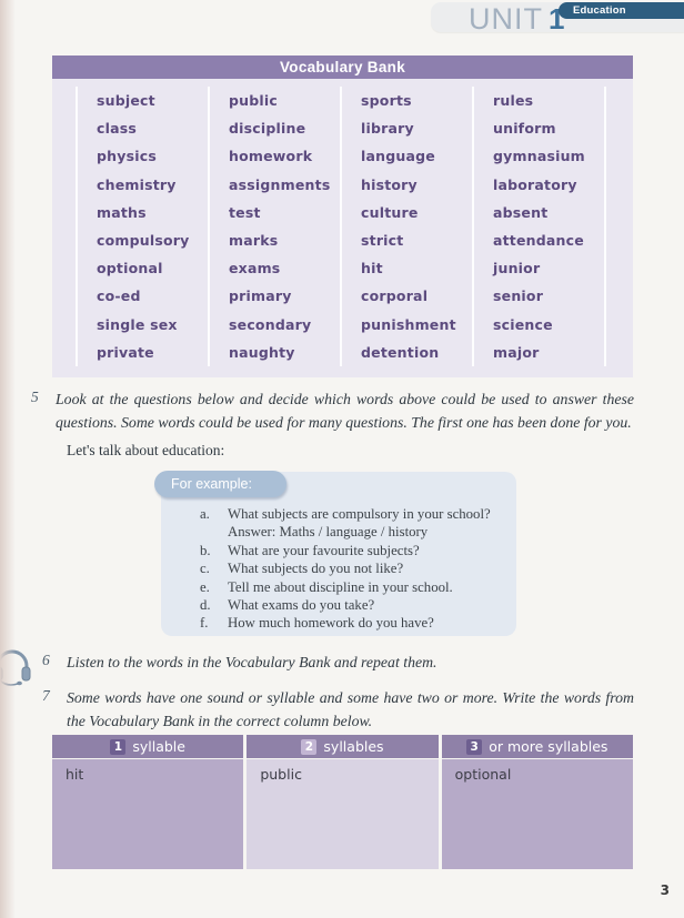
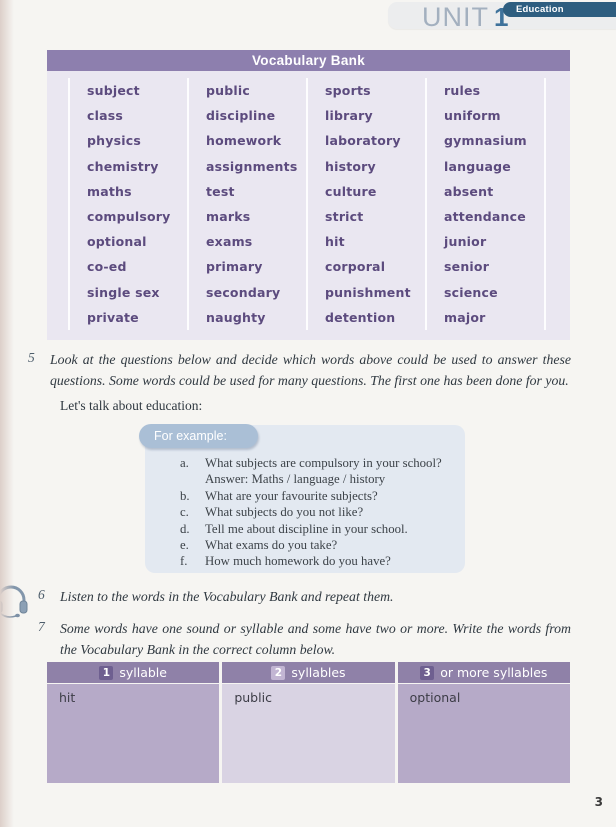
  UNIT
  1
  Education
  Vocabulary Bank
  subject
  class
  physics
  chemistry
  maths
  compulsory
  optional
  co-ed
  single sex
  private
  public
  discipline
  homework
  assignments
  test
  marks
  exams
  primary
  secondary
  naughty
  sports
  library
- language
+ laboratory
  history
  culture
  strict
  hit
  corporal
  punishment
  detention
  rules
  uniform
  gymnasium
- laboratory
+ language
  absent
  attendance
  junior
  senior
  science
  major
  5
  Look at the questions below and decide which words above could be used to answer these questions. Some words could be used for many questions. The first one has been done for you.
  Let's talk about education:
  For example:
  a.
  What subjects are compulsory in your school?
  Answer: Maths / language / history
  b.
  What are your favourite subjects?
  c.
  What subjects do you not like?
- e.
+ d.
  Tell me about discipline in your school.
- d.
+ e.
  What exams do you take?
  f.
  How much homework do you have?
  6
  Listen to the words in the Vocabulary Bank and repeat them.
  7
  Some words have one sound or syllable and some have two or more. Write the words from the Vocabulary Bank in the correct column below.
  1
  syllable
  2
  syllables
  3
  or more syllables
  hit
  public
  optional
  3
